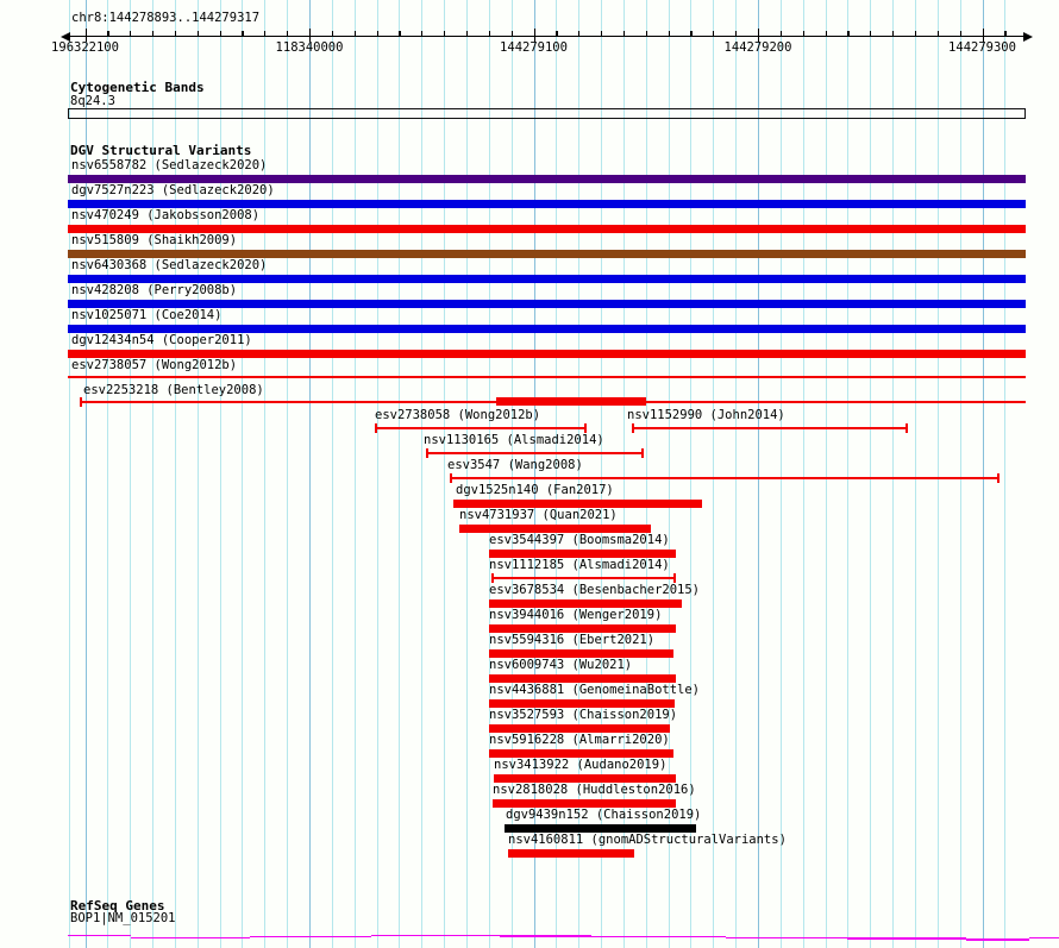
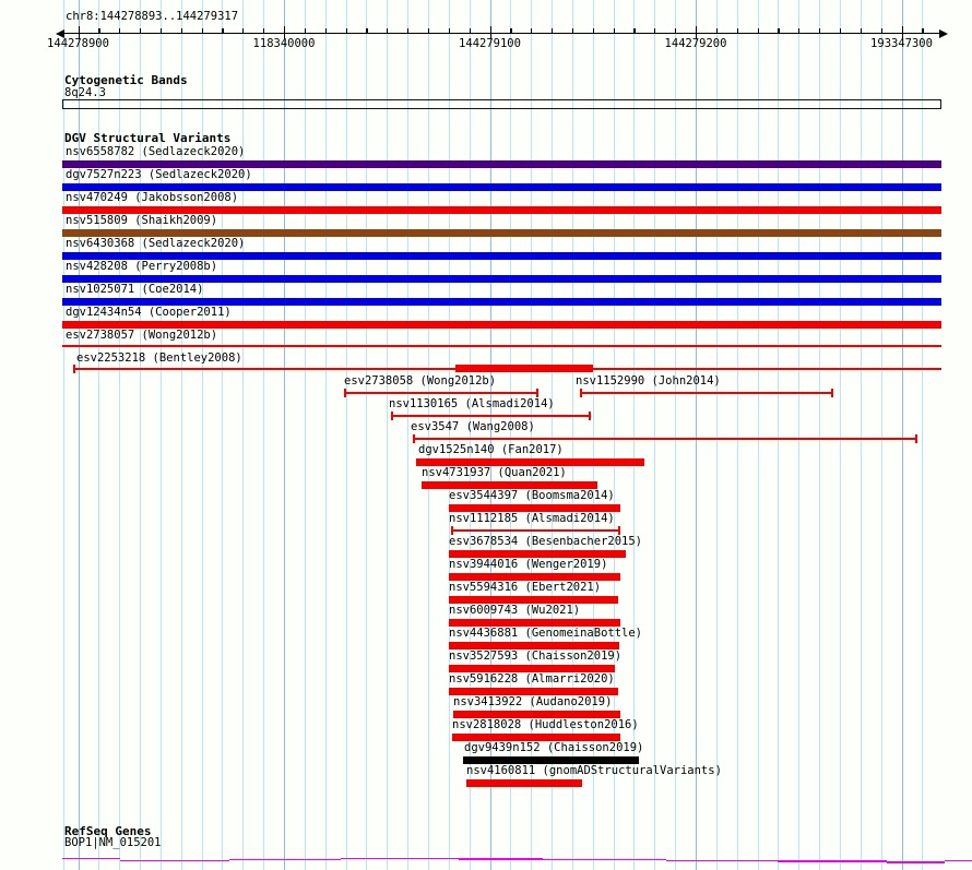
  chr8:144278893..144279317
- 196322100
+ 144278900
  118340000
  144279100
  144279200
- 144279300
+ 193347300
  Cytogenetic Bands
  8q24.3
  DGV Structural Variants
  nsv6558782 (Sedlazeck2020)
  dgv7527n223 (Sedlazeck2020)
  nsv470249 (Jakobsson2008)
  nsv515809 (Shaikh2009)
  nsv6430368 (Sedlazeck2020)
  nsv428208 (Perry2008b)
  nsv1025071 (Coe2014)
  dgv12434n54 (Cooper2011)
  esv2738057 (Wong2012b)
  esv2253218 (Bentley2008)
  esv2738058 (Wong2012b)
  nsv1152990 (John2014)
  nsv1130165 (Alsmadi2014)
  esv3547 (Wang2008)
  dgv1525n140 (Fan2017)
  nsv4731937 (Quan2021)
  esv3544397 (Boomsma2014)
  nsv1112185 (Alsmadi2014)
  esv3678534 (Besenbacher2015)
  nsv3944016 (Wenger2019)
  nsv5594316 (Ebert2021)
  nsv6009743 (Wu2021)
  nsv4436881 (GenomeinaBottle)
  nsv3527593 (Chaisson2019)
  nsv5916228 (Almarri2020)
  nsv3413922 (Audano2019)
  nsv2818028 (Huddleston2016)
  dgv9439n152 (Chaisson2019)
  nsv4160811 (gnomADStructuralVariants)
  RefSeq Genes
  BOP1|NM_015201
